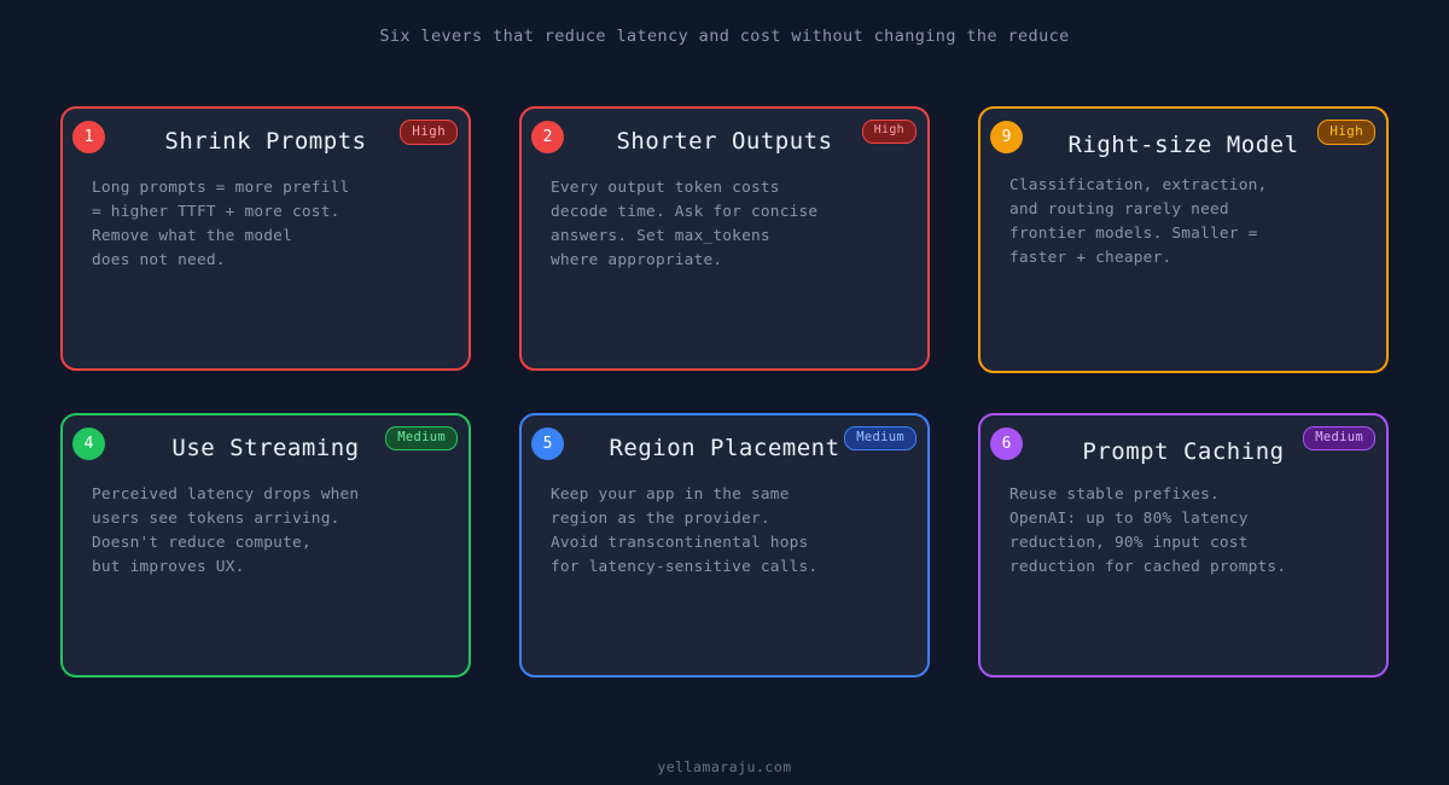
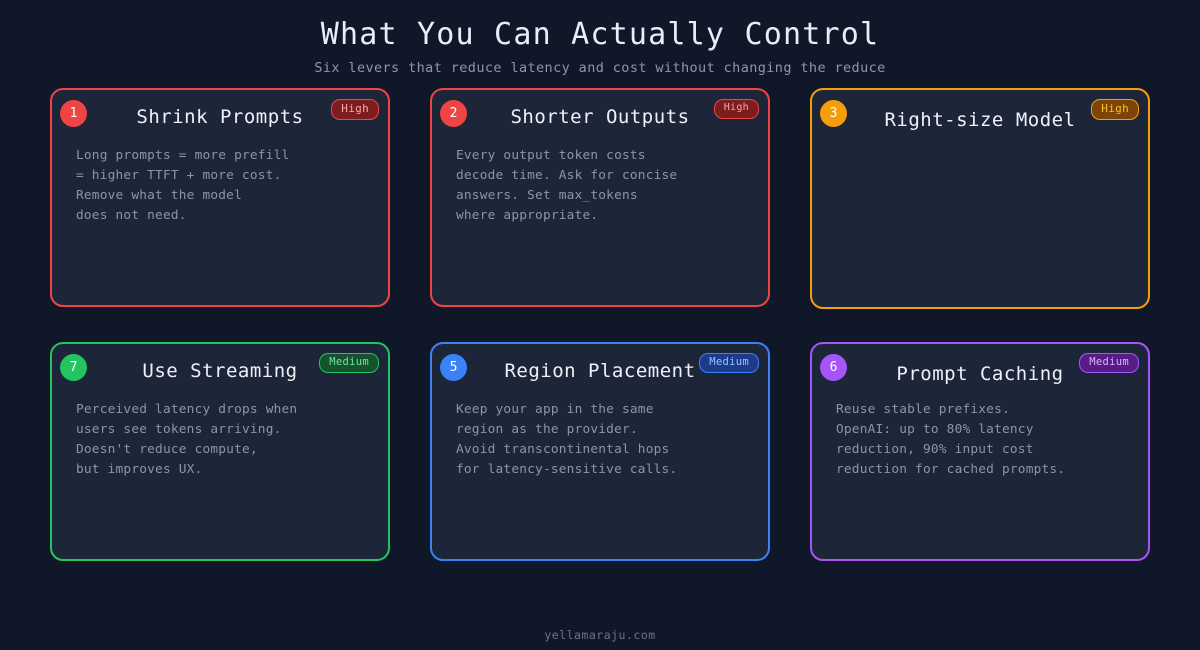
+ What You Can Actually Control
  Six levers that reduce latency and cost without changing the reduce
  1
  Shrink Prompts
  High
  Long prompts = more prefill
  = higher TTFT + more cost.
  Remove what the model
  does not need.
  2
  Shorter Outputs
  High
  Every output token costs
  decode time. Ask for concise
  answers. Set max_tokens
  where appropriate.
- 9
+ 3
  Right-size Model
  High
- Classification, extraction,
- and routing rarely need
- frontier models. Smaller =
- faster + cheaper.
- 4
+ 7
  Use Streaming
  Medium
  Perceived latency drops when
  users see tokens arriving.
  Doesn't reduce compute,
  but improves UX.
  5
  Region Placement
  Medium
  Keep your app in the same
  region as the provider.
  Avoid transcontinental hops
  for latency-sensitive calls.
  6
  Prompt Caching
  Medium
  Reuse stable prefixes.
  OpenAI: up to 80% latency
  reduction, 90% input cost
  reduction for cached prompts.
  yellamaraju.com
